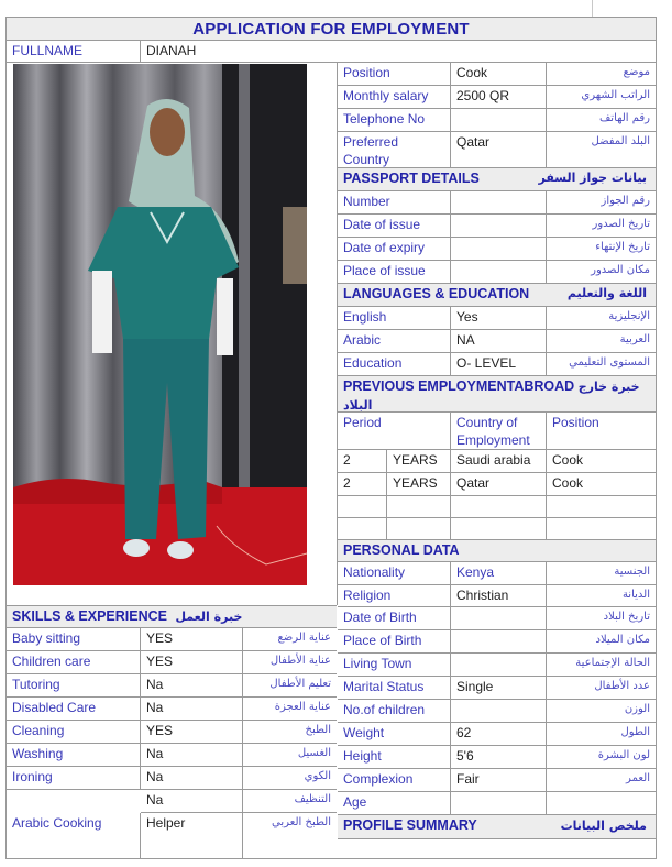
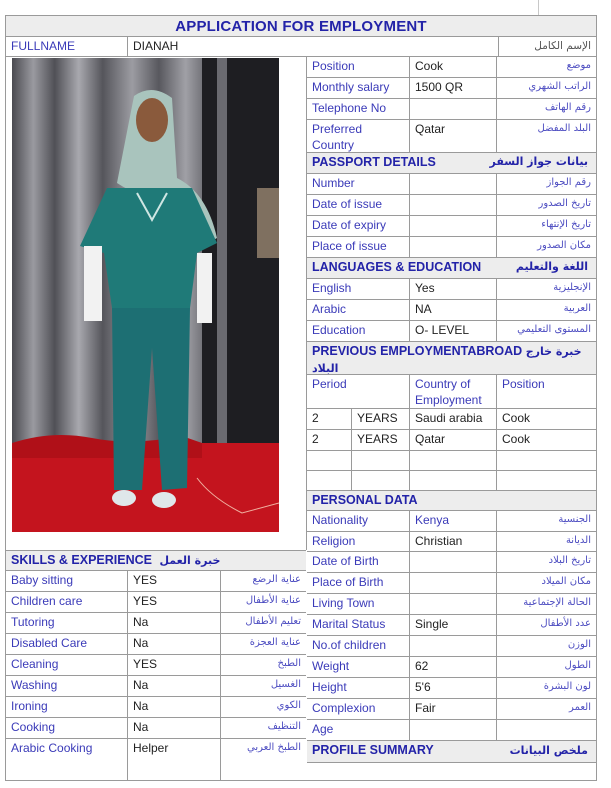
  APPLICATION FOR EMPLOYMENT
  FULLNAME
  DIANAH
+ الإسم الكامل
  Position
  Cook
  موضع
  Monthly salary
- 2500 QR
+ 1500 QR
  الراتب الشهري
  Telephone No
  رقم الهاتف
  Preferred Country
  Qatar
  البلد المفضل
  PASSPORT DETAILS
  بيانات جواز السفر
  Number
  رقم الجواز
  Date of issue
  تاريخ الصدور
  Date of expiry
  تاريخ الإنتهاء
  Place of issue
  مكان الصدور
  LANGUAGES & EDUCATION
  اللغة والتعليم
  English
  Yes
  الإنجليزية
  Arabic
  NA
  العربية
  Education
  O- LEVEL
  المستوى التعليمي
  PREVIOUS EMPLOYMENTABROAD خبرة خارج البلاد
  Period
  Country of Employment
  Position
  2
  YEARS
  Saudi arabia
  Cook
  2
  YEARS
  Qatar
  Cook
  PERSONAL DATA
  Nationality
  Kenya
  الجنسية
  Religion
  Christian
  الديانة
  Date of Birth
  تاريخ البلاد
  Place of Birth
  مكان الميلاد
  Living Town
  الحالة الإجتماعية
  Marital Status
  Single
  عدد الأطفال
  No.of children
  الوزن
  Weight
  62
  الطول
  Height
  5'6
  لون البشرة
  Complexion
  Fair
  العمر
  Age
  PROFILE SUMMARY
  ملخص البيانات
  SKILLS & EXPERIENCE خبرة العمل
  Baby sitting
  YES
  عناية الرضع
  Children care
  YES
  عناية الأطفال
  Tutoring
  Na
  تعليم الأطفال
  Disabled Care
  Na
  عناية العجزة
  Cleaning
  YES
  الطبخ
  Washing
  Na
  الغسيل
  Ironing
  Na
  الكوي
+ Cooking
  Na
  التنظيف
  Arabic Cooking
  Helper
  الطبخ العربي
